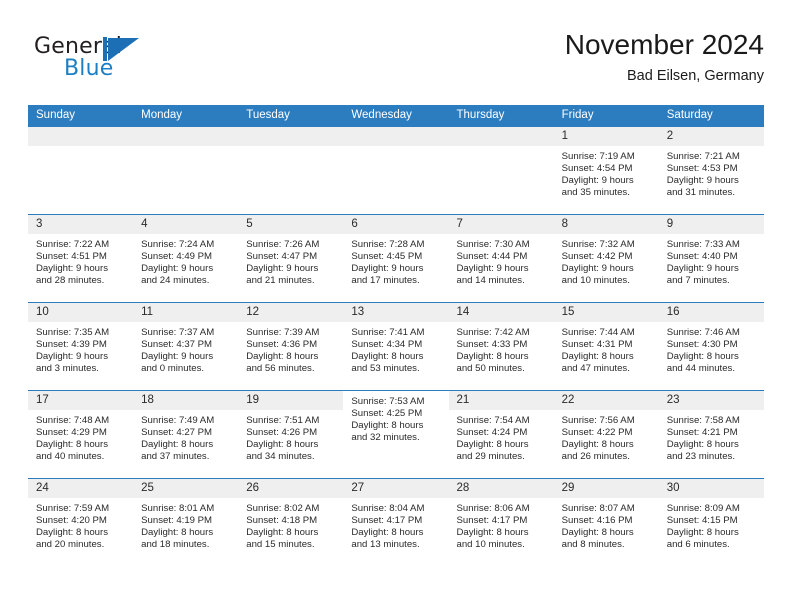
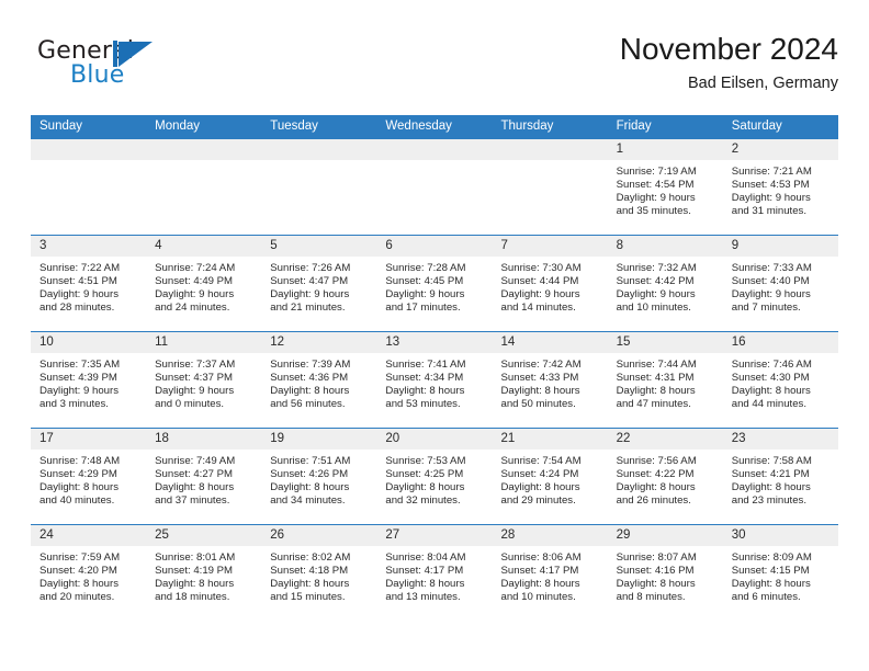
  General
  Blue
  November 2024
  Bad Eilsen, Germany
  Sunday
  Monday
  Tuesday
  Wednesday
  Thursday
  Friday
  Saturday
  1
  Sunrise: 7:19 AM
  Sunset: 4:54 PM
  Daylight: 9 hours
  and 35 minutes.
  2
  Sunrise: 7:21 AM
  Sunset: 4:53 PM
  Daylight: 9 hours
  and 31 minutes.
  3
  Sunrise: 7:22 AM
  Sunset: 4:51 PM
  Daylight: 9 hours
  and 28 minutes.
  4
  Sunrise: 7:24 AM
  Sunset: 4:49 PM
  Daylight: 9 hours
  and 24 minutes.
  5
  Sunrise: 7:26 AM
  Sunset: 4:47 PM
  Daylight: 9 hours
  and 21 minutes.
  6
  Sunrise: 7:28 AM
  Sunset: 4:45 PM
  Daylight: 9 hours
  and 17 minutes.
  7
  Sunrise: 7:30 AM
  Sunset: 4:44 PM
  Daylight: 9 hours
  and 14 minutes.
  8
  Sunrise: 7:32 AM
  Sunset: 4:42 PM
  Daylight: 9 hours
  and 10 minutes.
  9
  Sunrise: 7:33 AM
  Sunset: 4:40 PM
  Daylight: 9 hours
  and 7 minutes.
  10
  Sunrise: 7:35 AM
  Sunset: 4:39 PM
  Daylight: 9 hours
  and 3 minutes.
  11
  Sunrise: 7:37 AM
  Sunset: 4:37 PM
  Daylight: 9 hours
  and 0 minutes.
  12
  Sunrise: 7:39 AM
  Sunset: 4:36 PM
  Daylight: 8 hours
  and 56 minutes.
  13
  Sunrise: 7:41 AM
  Sunset: 4:34 PM
  Daylight: 8 hours
  and 53 minutes.
  14
  Sunrise: 7:42 AM
  Sunset: 4:33 PM
  Daylight: 8 hours
  and 50 minutes.
  15
  Sunrise: 7:44 AM
  Sunset: 4:31 PM
  Daylight: 8 hours
  and 47 minutes.
  16
  Sunrise: 7:46 AM
  Sunset: 4:30 PM
  Daylight: 8 hours
  and 44 minutes.
  17
  Sunrise: 7:48 AM
  Sunset: 4:29 PM
  Daylight: 8 hours
  and 40 minutes.
  18
  Sunrise: 7:49 AM
  Sunset: 4:27 PM
  Daylight: 8 hours
  and 37 minutes.
  19
  Sunrise: 7:51 AM
  Sunset: 4:26 PM
  Daylight: 8 hours
  and 34 minutes.
+ 20
  Sunrise: 7:53 AM
  Sunset: 4:25 PM
  Daylight: 8 hours
  and 32 minutes.
  21
  Sunrise: 7:54 AM
  Sunset: 4:24 PM
  Daylight: 8 hours
  and 29 minutes.
  22
  Sunrise: 7:56 AM
  Sunset: 4:22 PM
  Daylight: 8 hours
  and 26 minutes.
  23
  Sunrise: 7:58 AM
  Sunset: 4:21 PM
  Daylight: 8 hours
  and 23 minutes.
  24
  Sunrise: 7:59 AM
  Sunset: 4:20 PM
  Daylight: 8 hours
  and 20 minutes.
  25
  Sunrise: 8:01 AM
  Sunset: 4:19 PM
  Daylight: 8 hours
  and 18 minutes.
  26
  Sunrise: 8:02 AM
  Sunset: 4:18 PM
  Daylight: 8 hours
  and 15 minutes.
  27
  Sunrise: 8:04 AM
  Sunset: 4:17 PM
  Daylight: 8 hours
  and 13 minutes.
  28
  Sunrise: 8:06 AM
  Sunset: 4:17 PM
  Daylight: 8 hours
  and 10 minutes.
  29
  Sunrise: 8:07 AM
  Sunset: 4:16 PM
  Daylight: 8 hours
  and 8 minutes.
  30
  Sunrise: 8:09 AM
  Sunset: 4:15 PM
  Daylight: 8 hours
  and 6 minutes.
